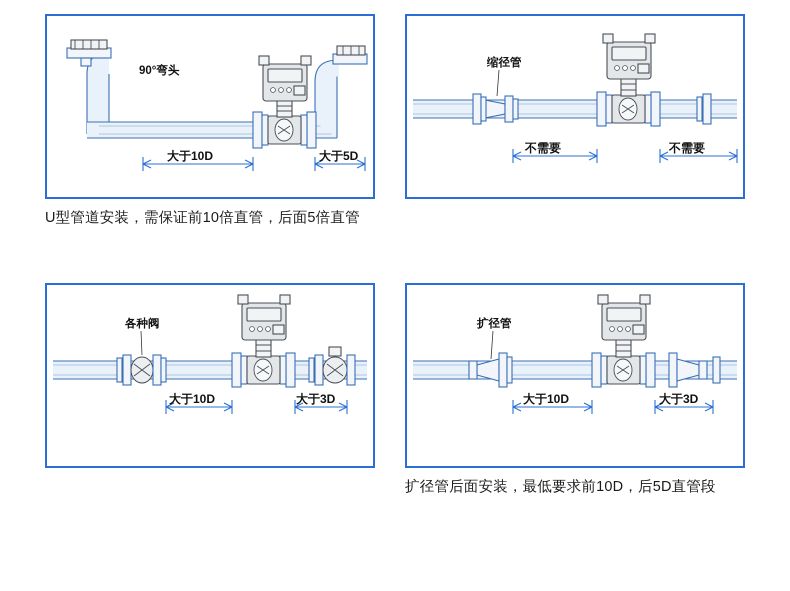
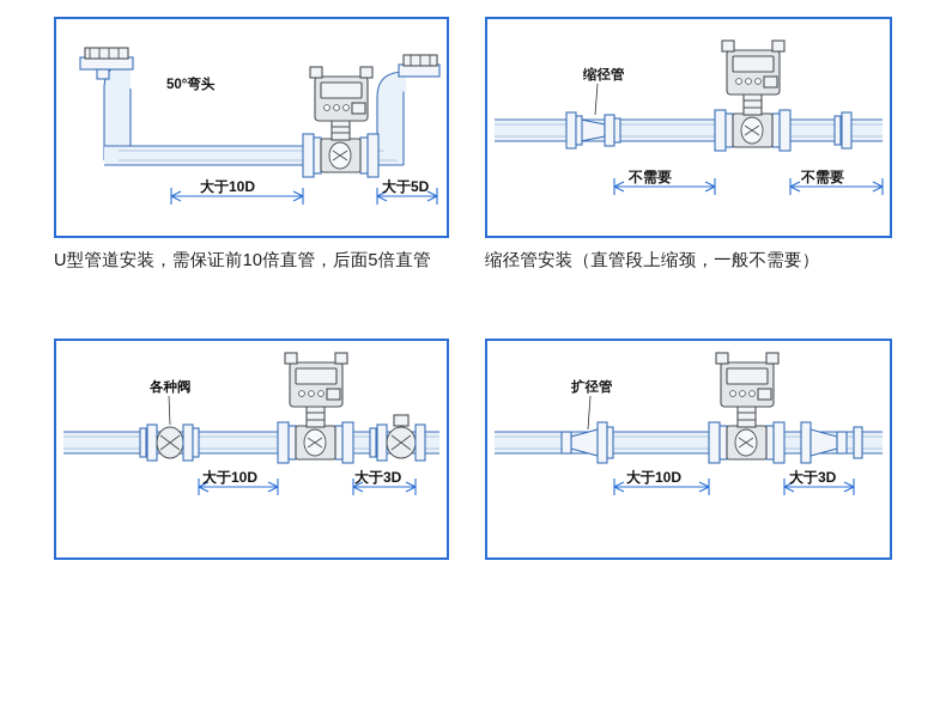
- 90°弯头
+ 50°弯头
  大于10D
  大于5D
  U型管道安装，需保证前10倍直管，后面5倍直管
  缩径管
  不需要
  不需要
+ 缩径管安装（直管段上缩颈，一般不需要）
  各种阀
  大于10D
  大于3D
  扩径管
  大于10D
  大于3D
- 扩径管后面安装，最低要求前10D，后5D直管段
